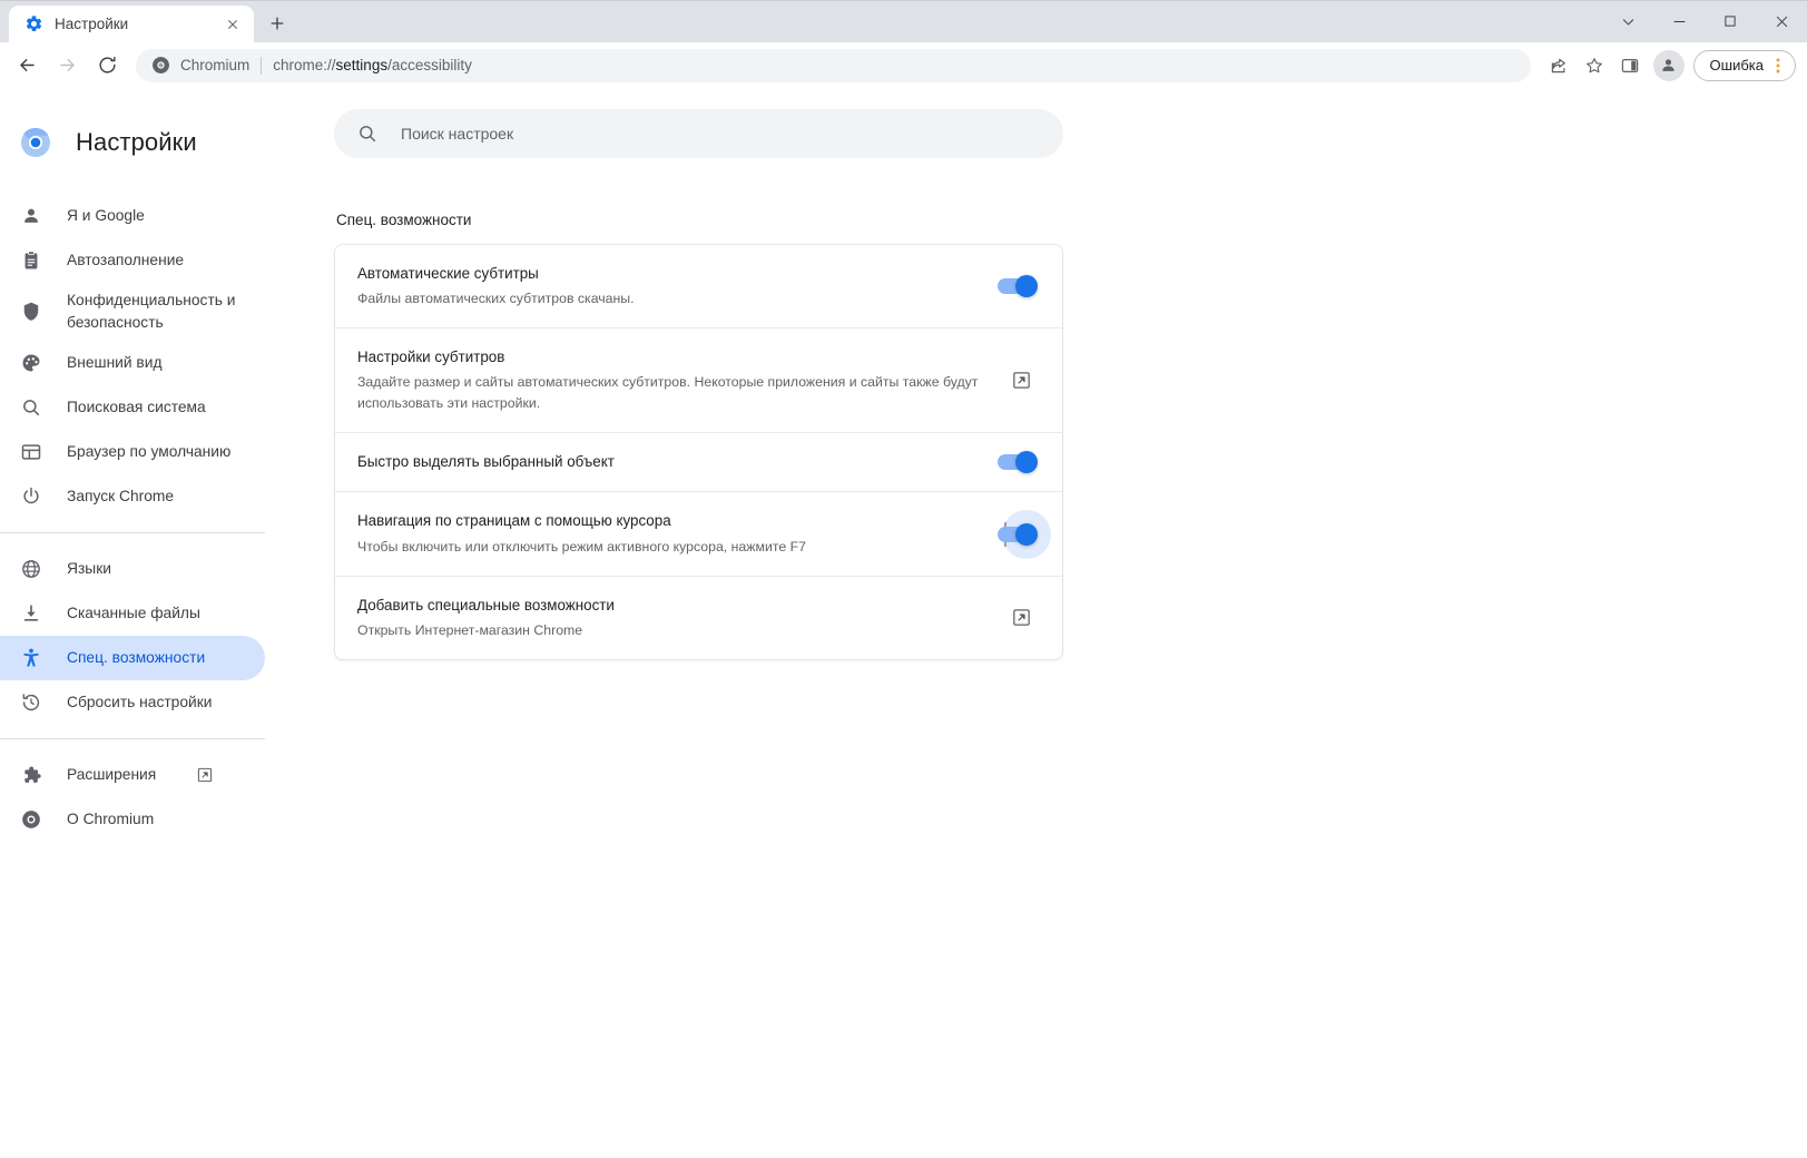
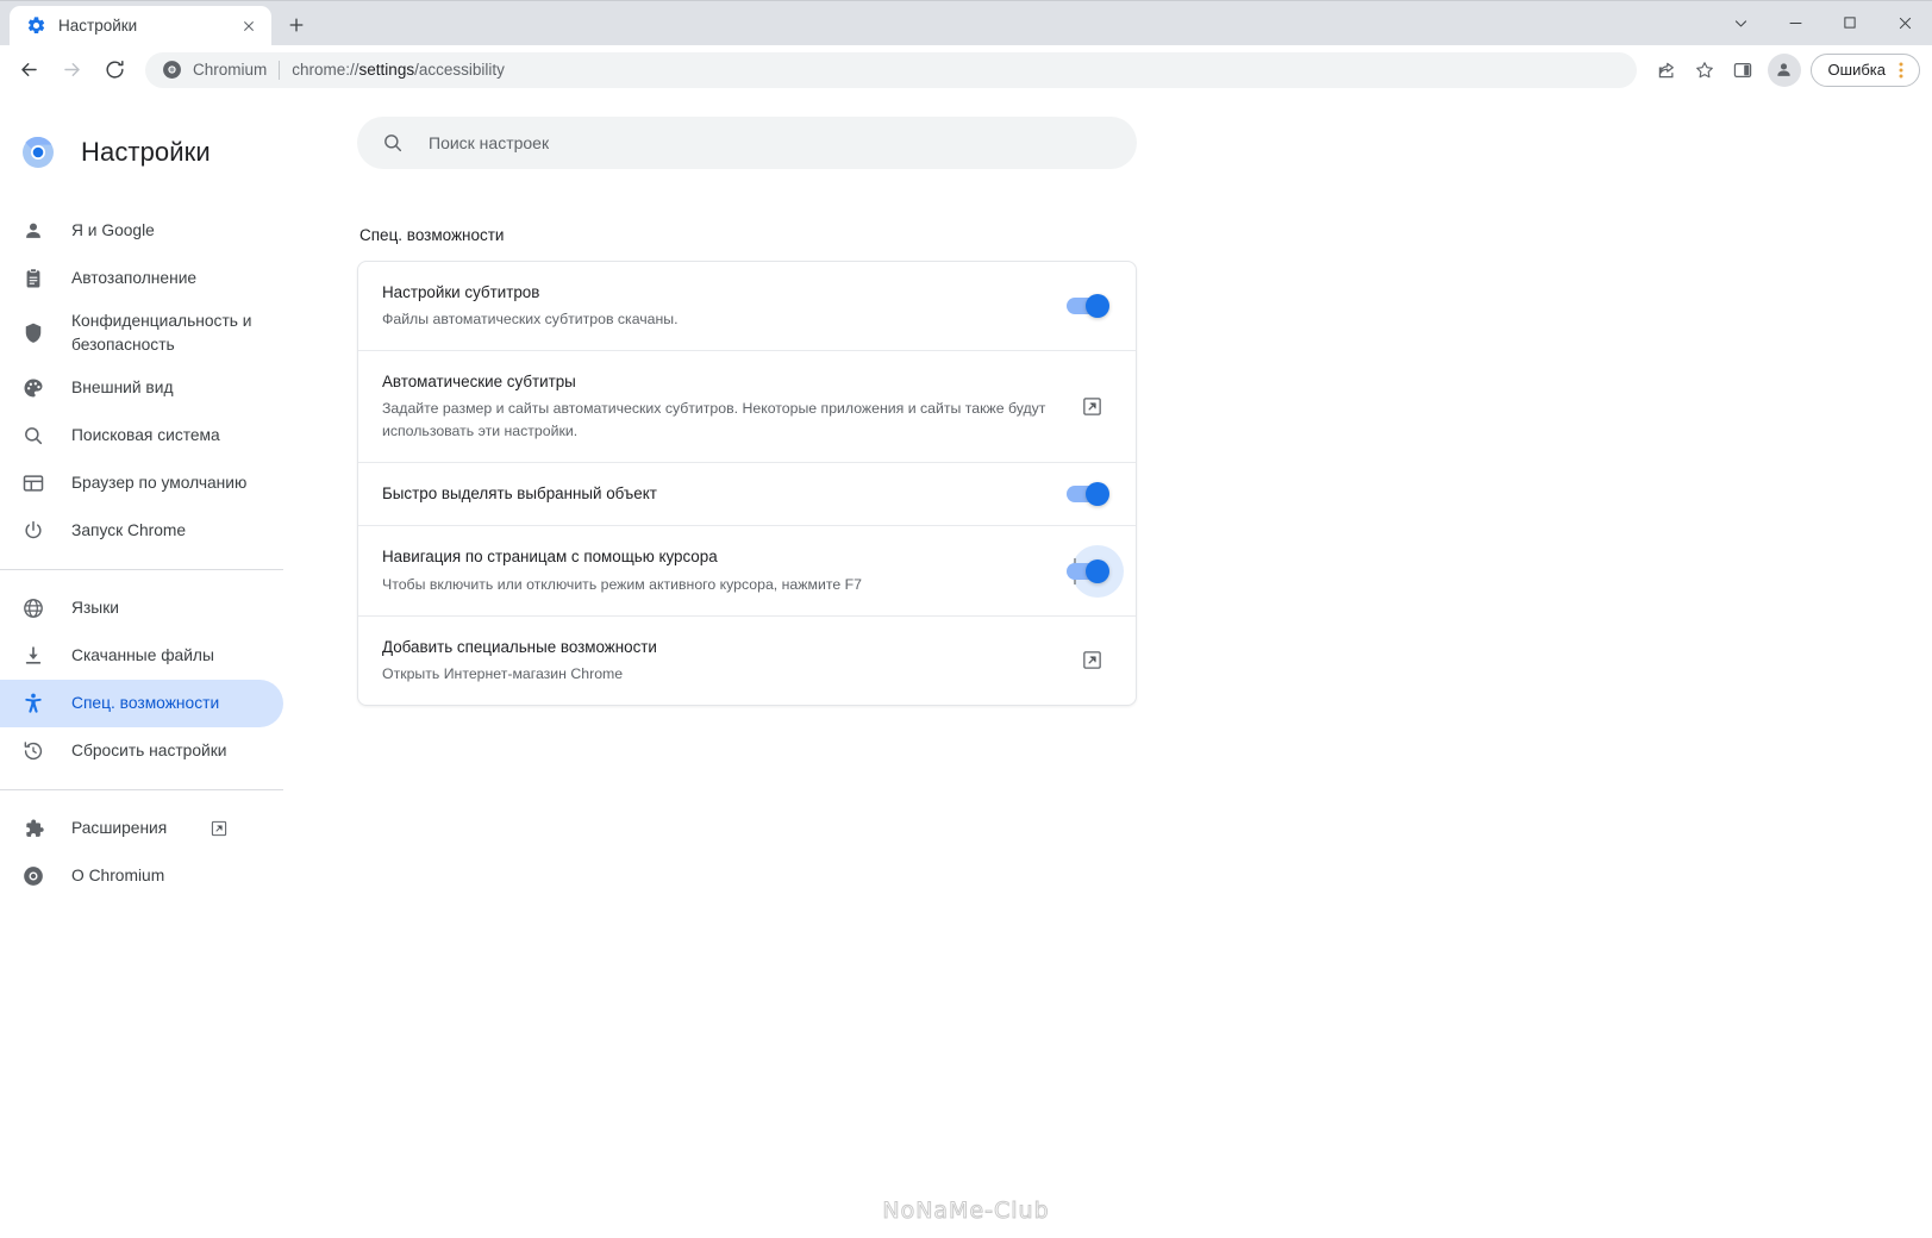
  Настройки
  Chromium
  chrome://settings/accessibility
  Ошибка
  Настройки
  Я и Google
  Автозаполнение
  Конфиденциальность и безопасность
  Внешний вид
  Поисковая система
  Браузер по умолчанию
  Запуск Chrome
  Языки
  Скачанные файлы
  Спец. возможности
  Сбросить настройки
  Расширения
  О Chromium
  Поиск настроек
  Спец. возможности
- Автоматические субтитры
+ Настройки субтитров
  Файлы автоматических субтитров скачаны.
- Настройки субтитров
+ Автоматические субтитры
  Задайте размер и сайты автоматических субтитров. Некоторые приложения и сайты также будут использовать эти настройки.
  Быстро выделять выбранный объект
  Навигация по страницам с помощью курсора
  Чтобы включить или отключить режим активного курсора, нажмите F7
  Добавить специальные возможности
  Открыть Интернет-магазин Chrome
+ NoNaMe-Club
